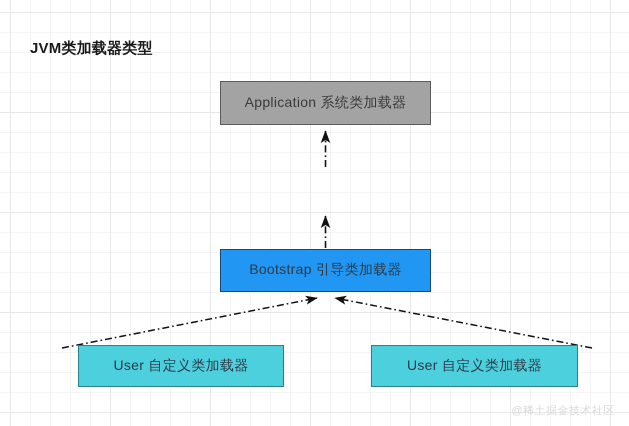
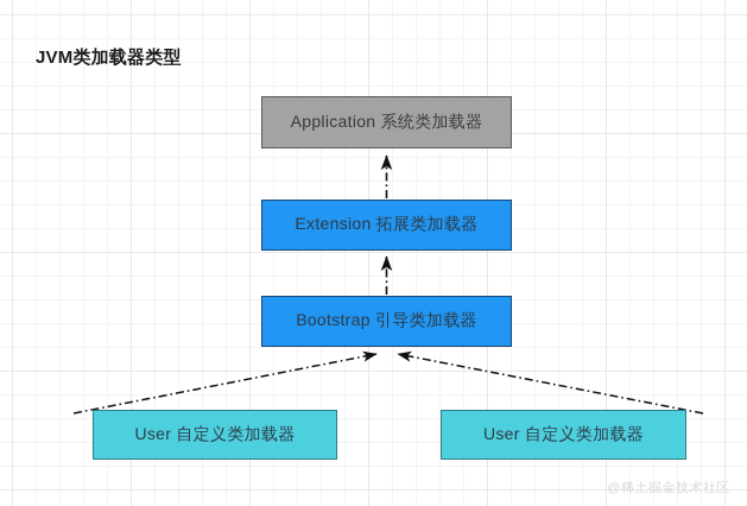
  JVM类加载器类型
  Application 系统类加载器
+ Extension 拓展类加载器
  Bootstrap 引导类加载器
  User 自定义类加载器
  User 自定义类加载器
  @稀土掘金技术社区
